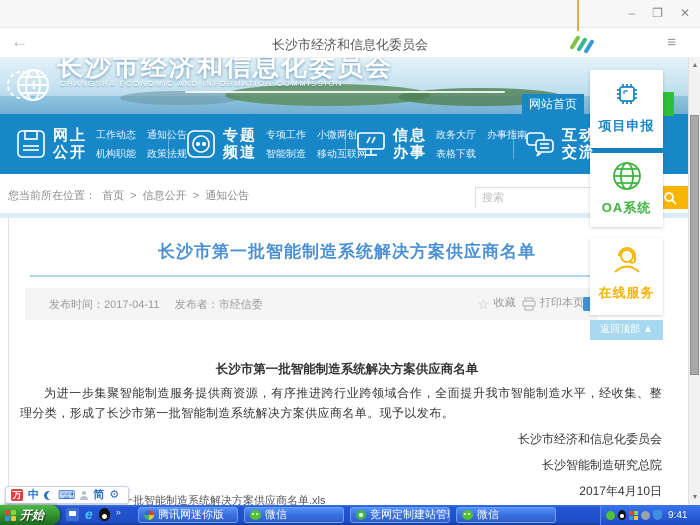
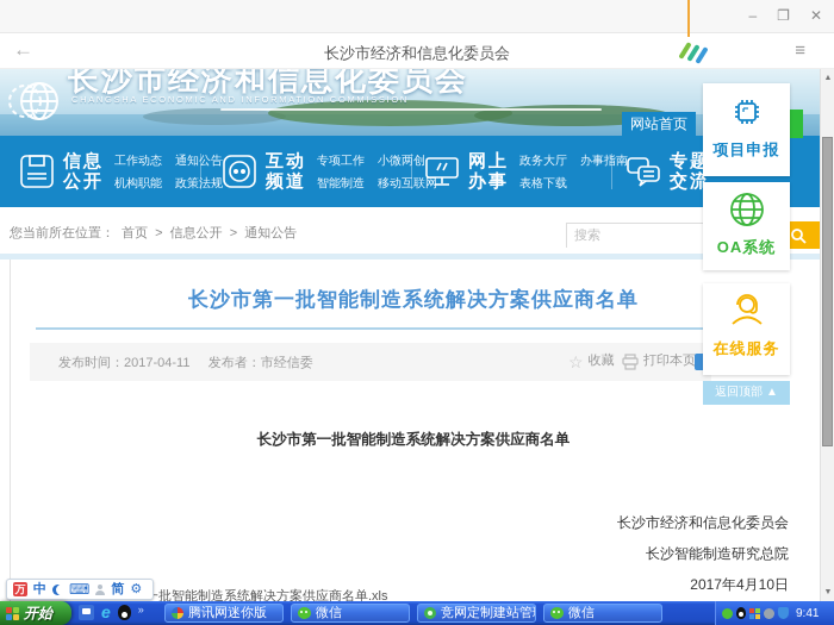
  –
  ❐
  ✕
  ←
  长沙市经济和信息化委员会
  ≡
  长沙市经济和信息化委员会
  CHANGSHA ECONOMIC AND INFORMATION COMMISSION
  网站首页
- 网上
+ 信息
  公开
  工作动态
  通知公告
  机构职能
  政策法规
- 专题
+ 互动
  频道
  专项工作
  小微两创
  智能制造
  移动互联网
- 信息
+ 网上
  办事
  政务大厅
  办事指南
  表格下载
- 互动
+ 专题
  交流
  您当前所在位置： 首页 > 信息公开 > 通知公告
  搜索
  长沙市第一批智能制造系统解决方案供应商名单
  发布时间：2017-04-11 发布者：市经信委
  ☆
  收藏
  打印本页
  长沙市第一批智能制造系统解决方案供应商名单
- 为进一步集聚智能制造服务提供商资源，有序推进跨行业跨领域合作，全面提升我市智能制造水平，经收集、整理分类，形成了长沙市第一批智能制造系统解决方案供应商名单。现予以发布。
  长沙市经济和信息化委员会
  长沙智能制造研究总院
  2017年4月10日
  批智能制造系统解决方案供应商名单.xls
  项目申报
  OA系统
  在线服务
  返回顶部 ▲
  万
  中
  ⌨
  简
  ⚙
  开始
  e
  »
  腾讯网迷你版
  微信
  微信
  9:41
